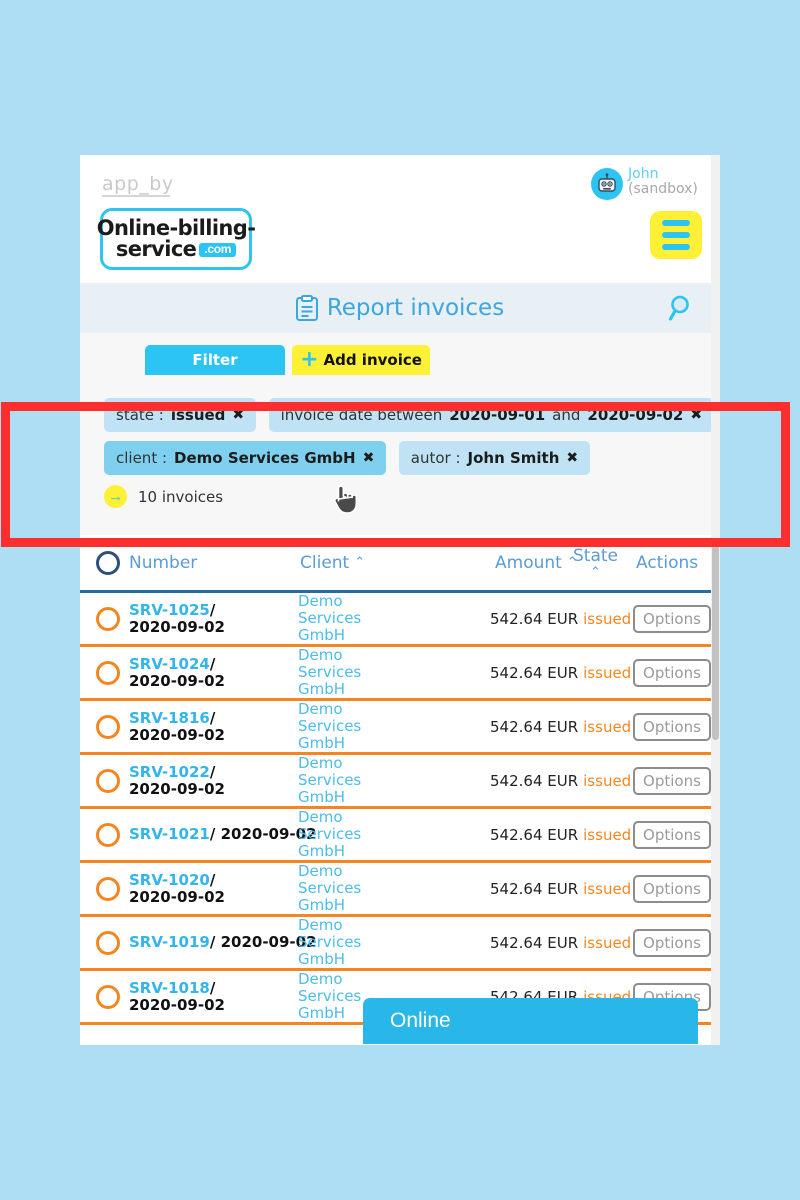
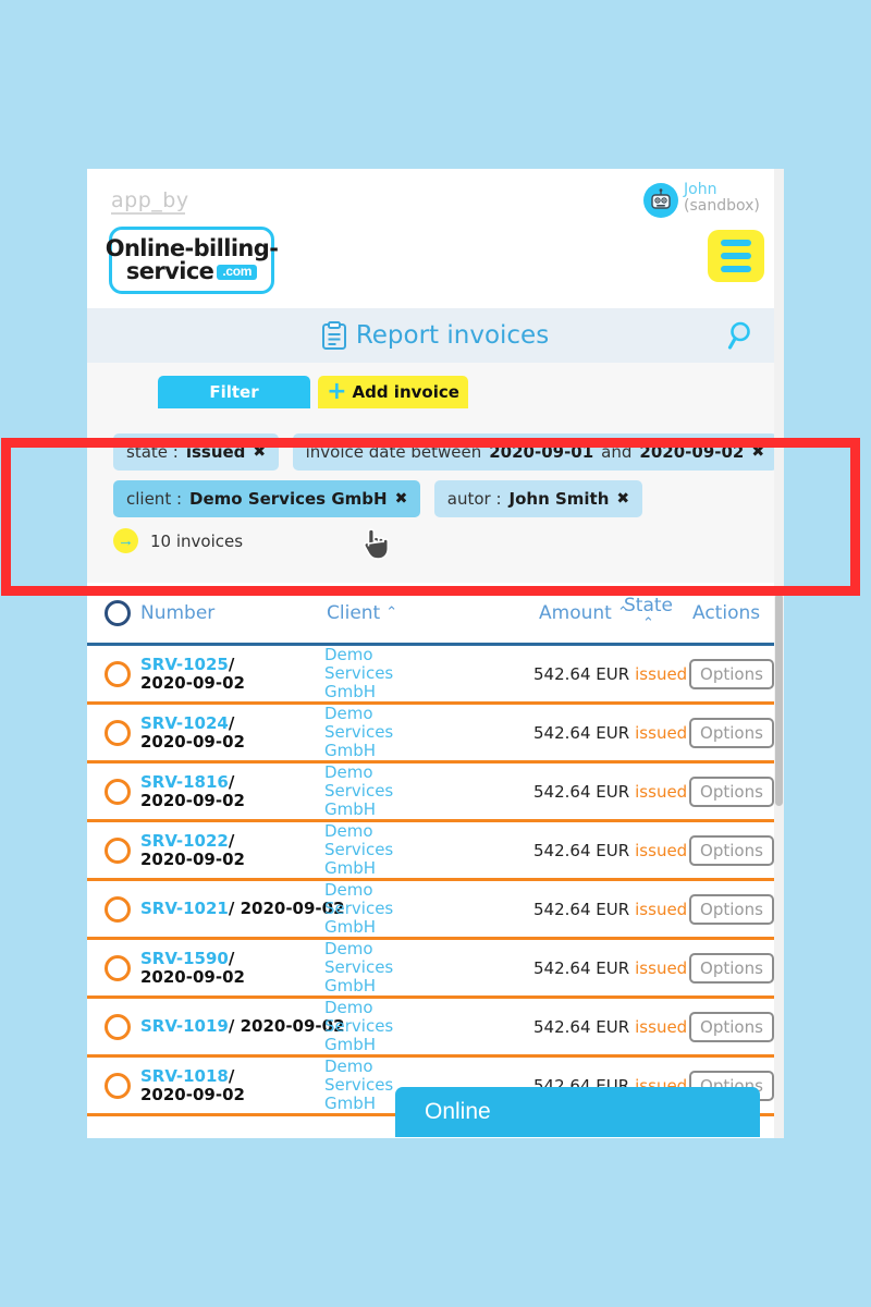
  app_by
  Online-billing-
  service
  .com
  John
  (sandbox)
  Report invoices
  Filter
  +
  Add invoice
  state :
  issued
  ✖
  invoice date between
  2020-09-01
  and
  2020-09-02
  ✖
  client :
  Demo Services GmbH
  ✖
  autor :
  John Smith
  ✖
  →
  10 invoices
  Number
  Client
  ⌃
  Amount
  ⌃
  State
  ⌃
  Actions
  SRV-1025/
  2020-09-02
  Demo Services
  GmbH
  542.64 EUR issued
  Options
  SRV-1024/
  2020-09-02
  Demo Services
  GmbH
  542.64 EUR issued
  Options
  SRV-1816/
  2020-09-02
  Demo Services
  GmbH
  542.64 EUR issued
  Options
  SRV-1022/
  2020-09-02
  Demo Services
  GmbH
  542.64 EUR issued
  Options
  SRV-1021/ 2020-09-02
  Demo Services
  GmbH
  542.64 EUR issued
  Options
- SRV-1020/
+ SRV-1590/
  2020-09-02
  Demo Services
  GmbH
  542.64 EUR issued
  Options
  SRV-1019/ 2020-09-02
  Demo Services
  GmbH
  542.64 EUR issued
  Options
  SRV-1018/
  2020-09-02
  Demo Services
  GmbH
  542.64 EUR issued
  Options
  Online
